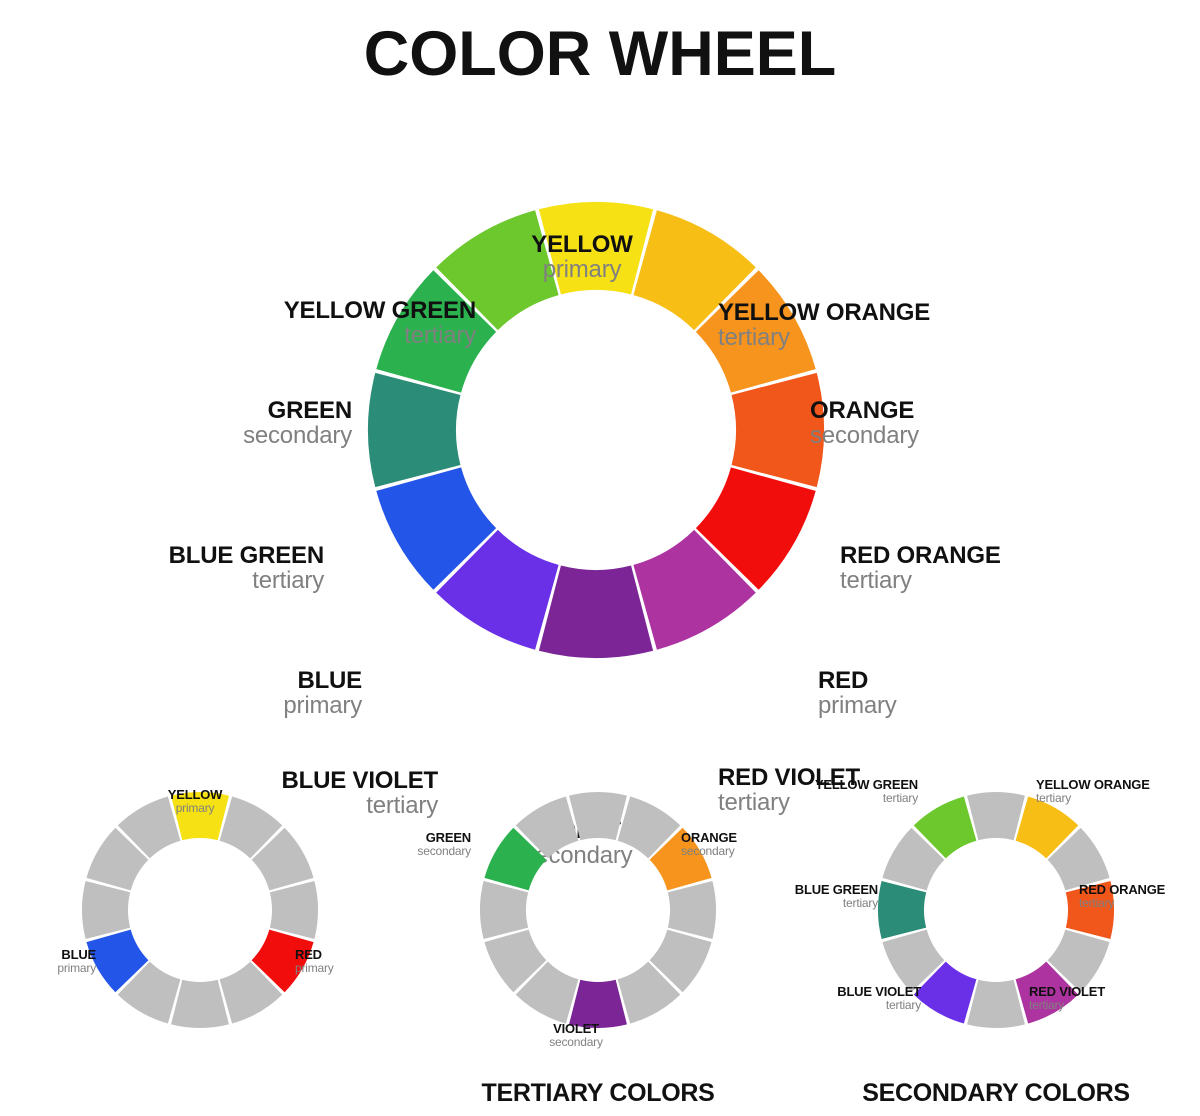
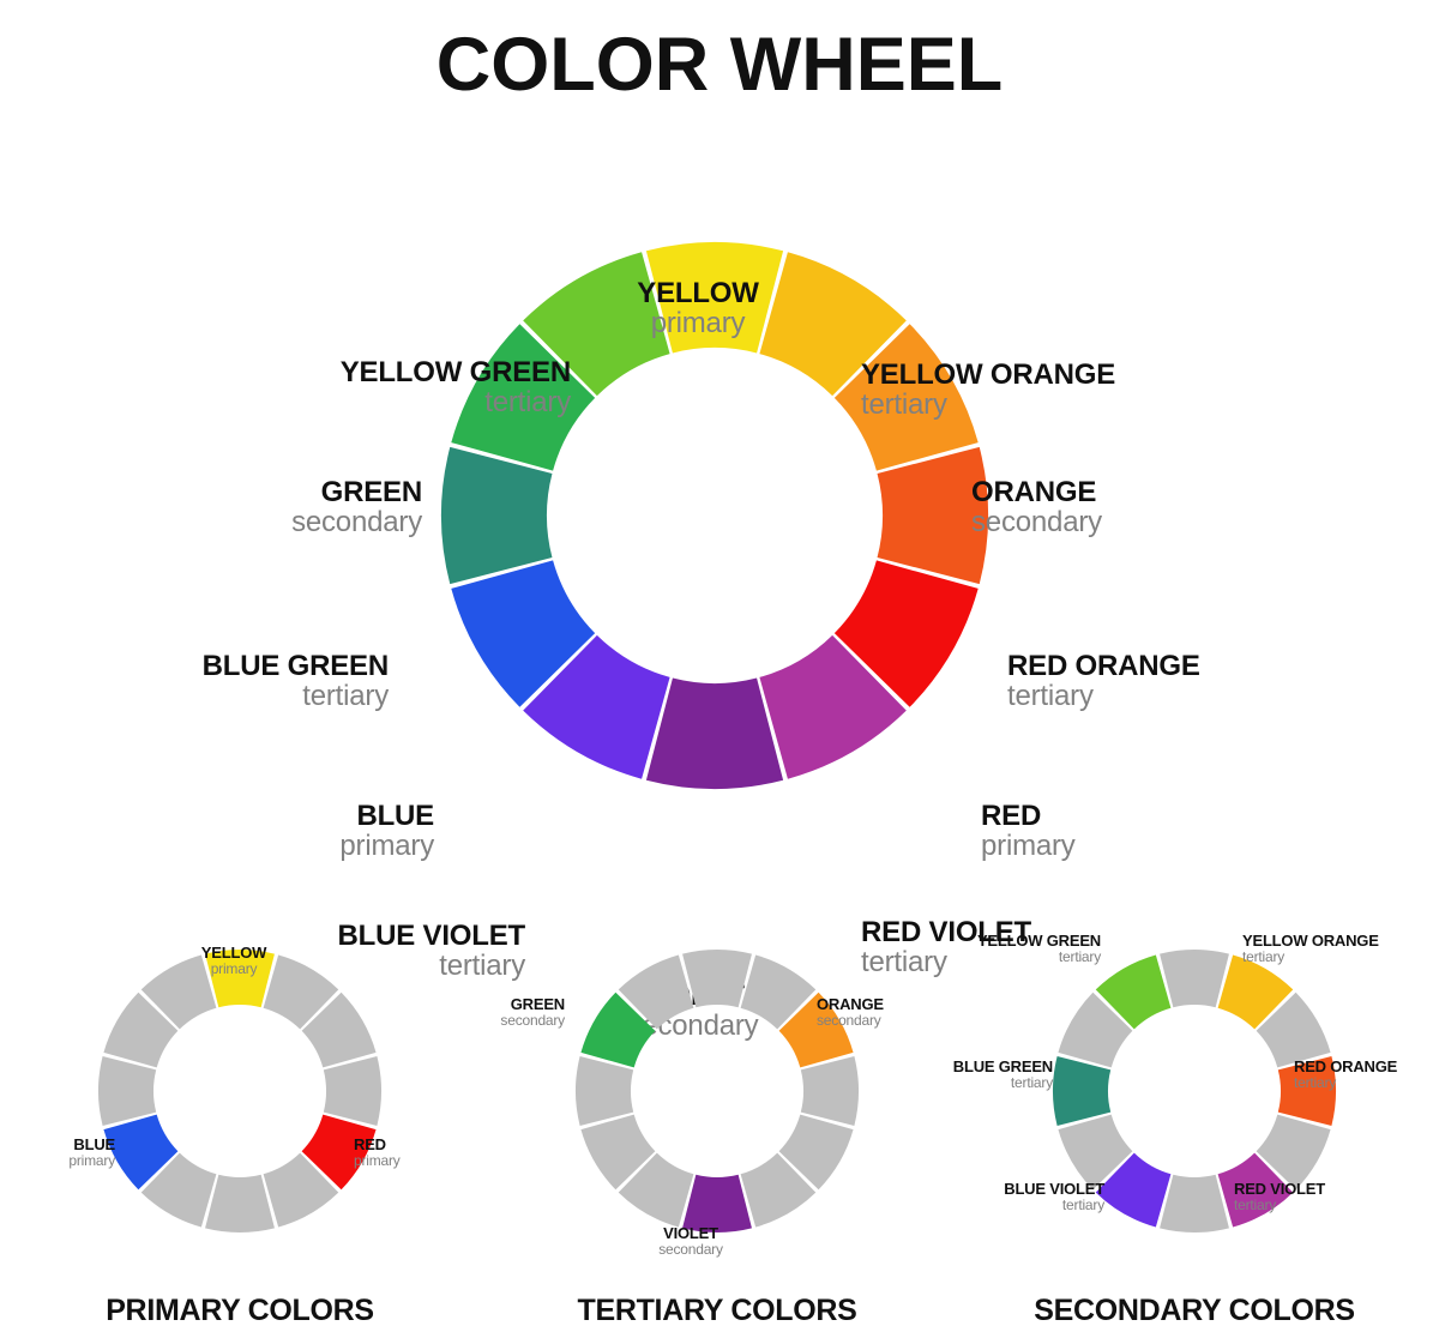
  COLOR WHEEL
  YELLOW
  primary
  YELLOW ORANGE
  tertiary
  ORANGE
  secondary
  RED ORANGE
  tertiary
  RED
  primary
  RED VIOLET
  tertiary
  condary
  BLUE VIOLET
  tertiary
  BLUE
  primary
  BLUE GREEN
  tertiary
  GREEN
  secondary
  YELLOW GREEN
  tertiary
  YELLOW
  primary
  RED
  primary
  BLUE
  primary
+ PRIMARY COLORS
  ORANGE
  secondary
  VIOLET
  secondary
  GREEN
  secondary
  TERTIARY COLORS
  YELLOW ORANGE
  tertiary
  RED ORANGE
  tertiary
  RED VIOLET
  tertiary
  BLUE VIOLET
  tertiary
  BLUE GREEN
  tertiary
  YELLOW GREEN
  tertiary
  SECONDARY COLORS
